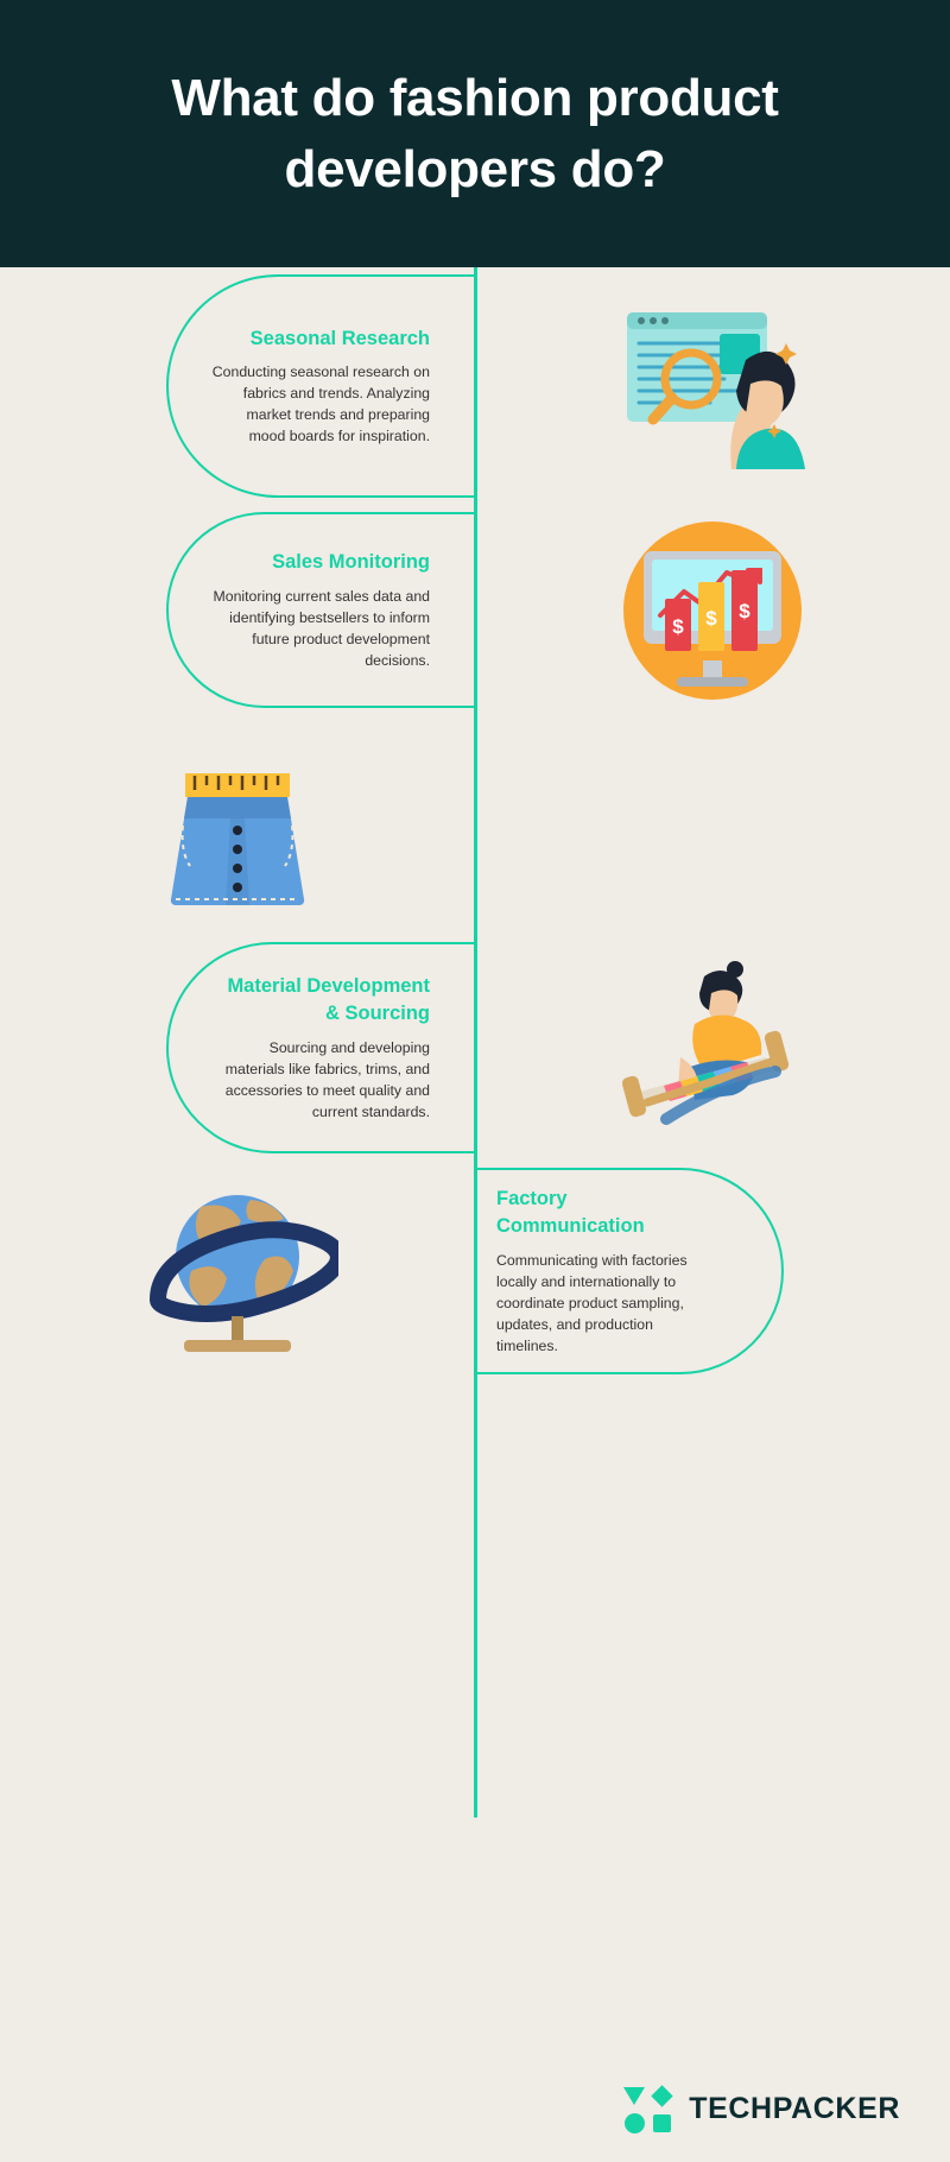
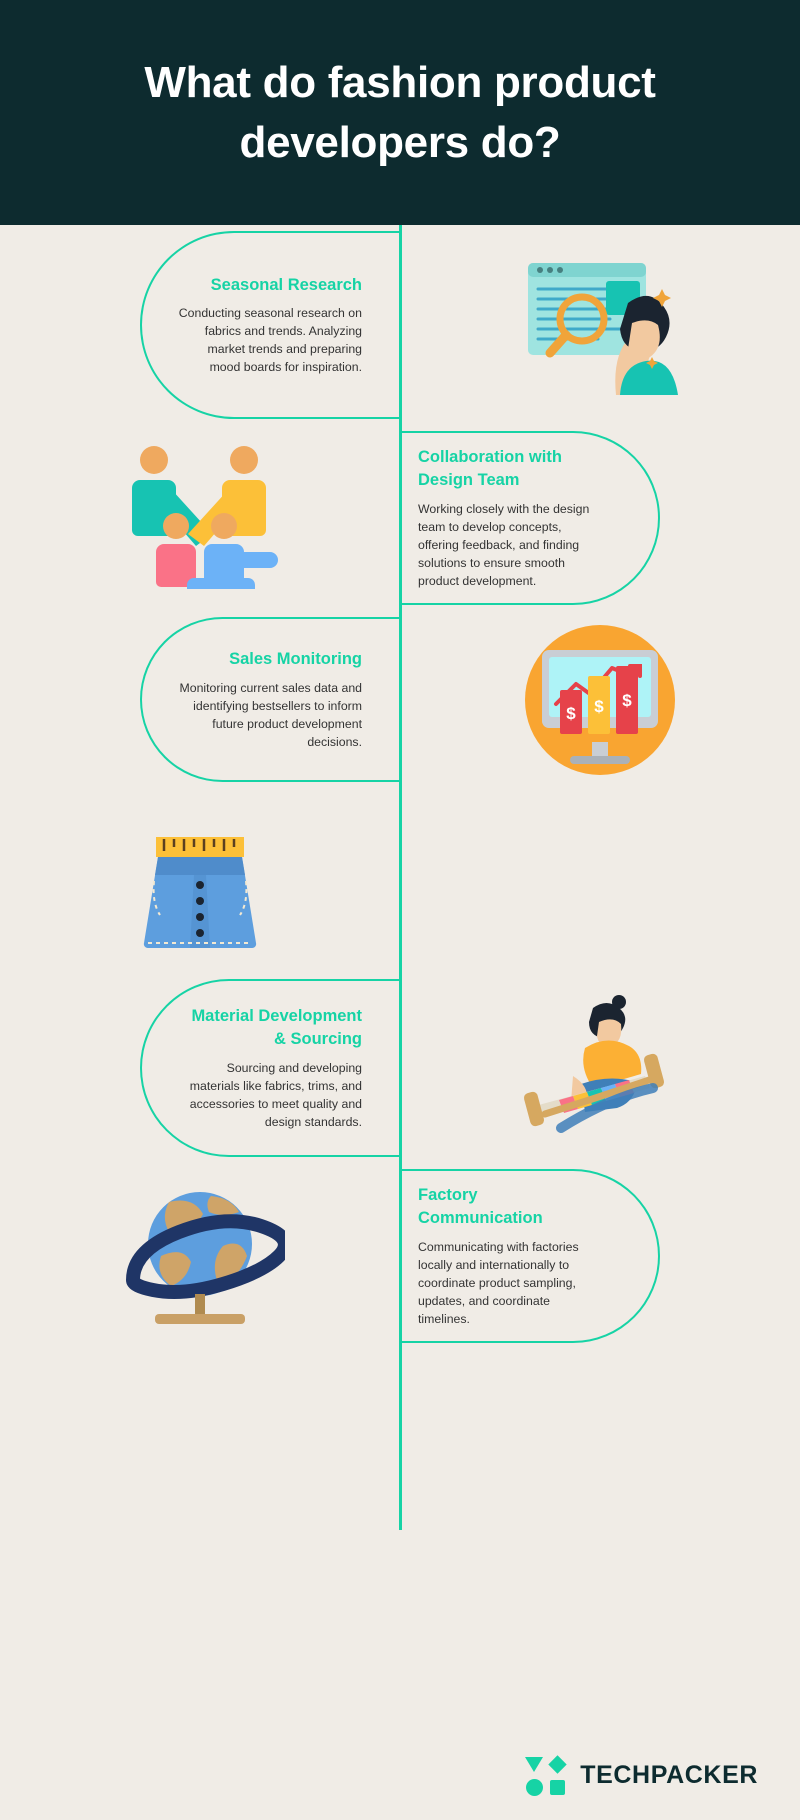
  What do fashion product developers do?
  Seasonal Research
  Conducting seasonal research on fabrics and trends. Analyzing market trends and preparing mood boards for inspiration.
+ Collaboration with Design Team
+ Working closely with the design team to develop concepts, offering feedback, and finding solutions to ensure smooth product development.
  Sales Monitoring
  Monitoring current sales data and identifying bestsellers to inform future product development decisions.
  $
  $
  $
  Material Development & Sourcing
- Sourcing and developing materials like fabrics, trims, and accessories to meet quality and current standards.
+ Sourcing and developing materials like fabrics, trims, and accessories to meet quality and design standards.
  Factory Communication
- Communicating with factories locally and internationally to coordinate product sampling, updates, and production timelines.
+ Communicating with factories locally and internationally to coordinate product sampling, updates, and coordinate timelines.
  TECHPACKER
